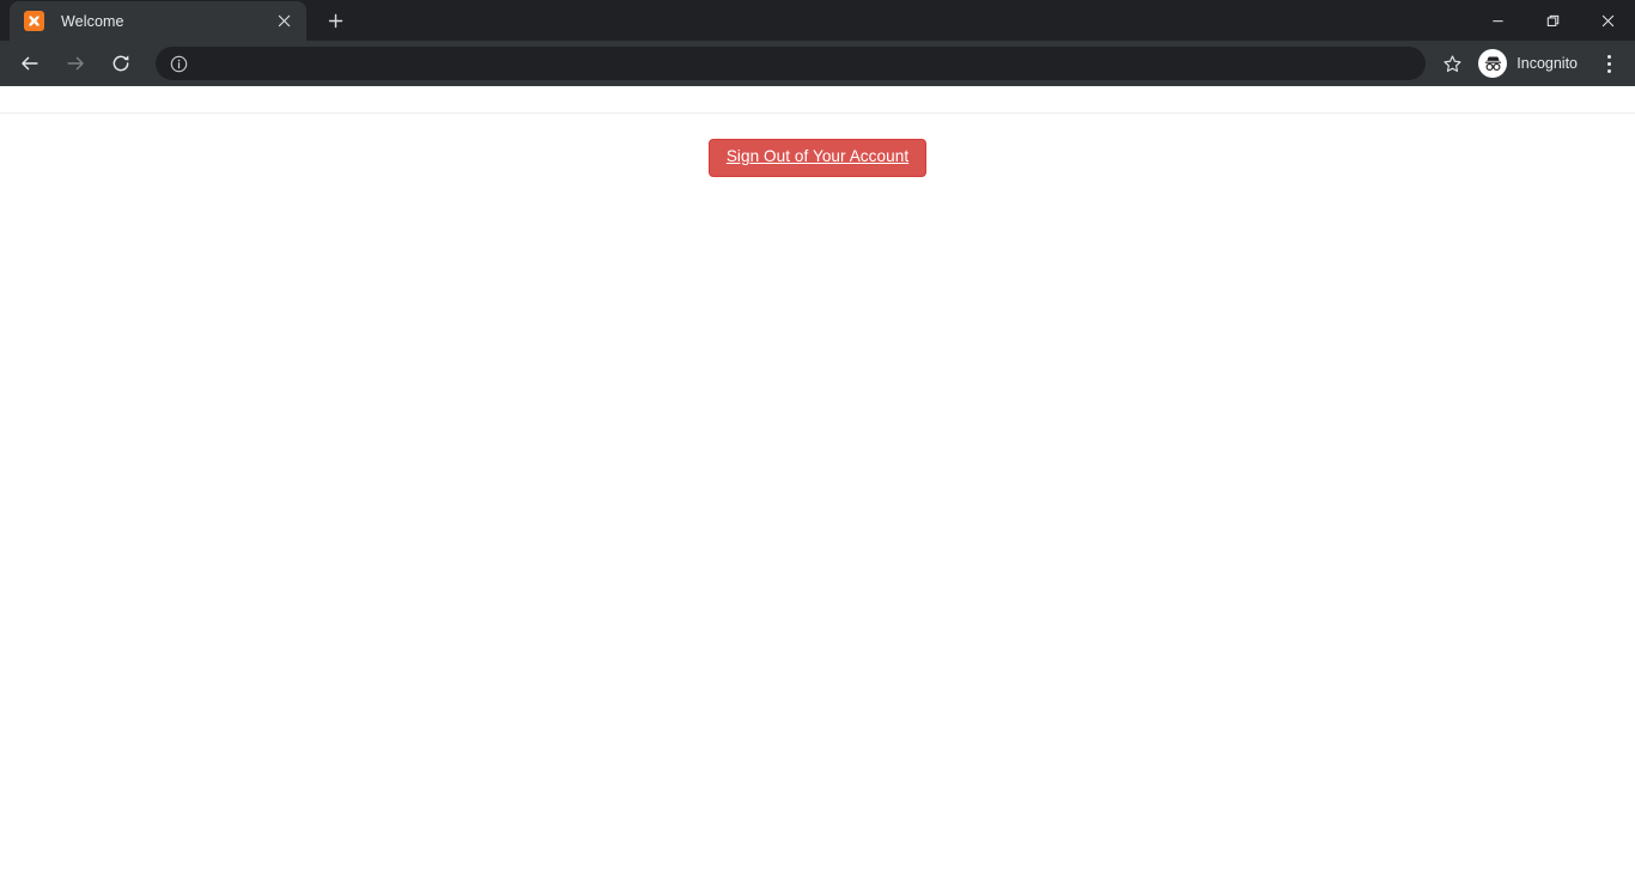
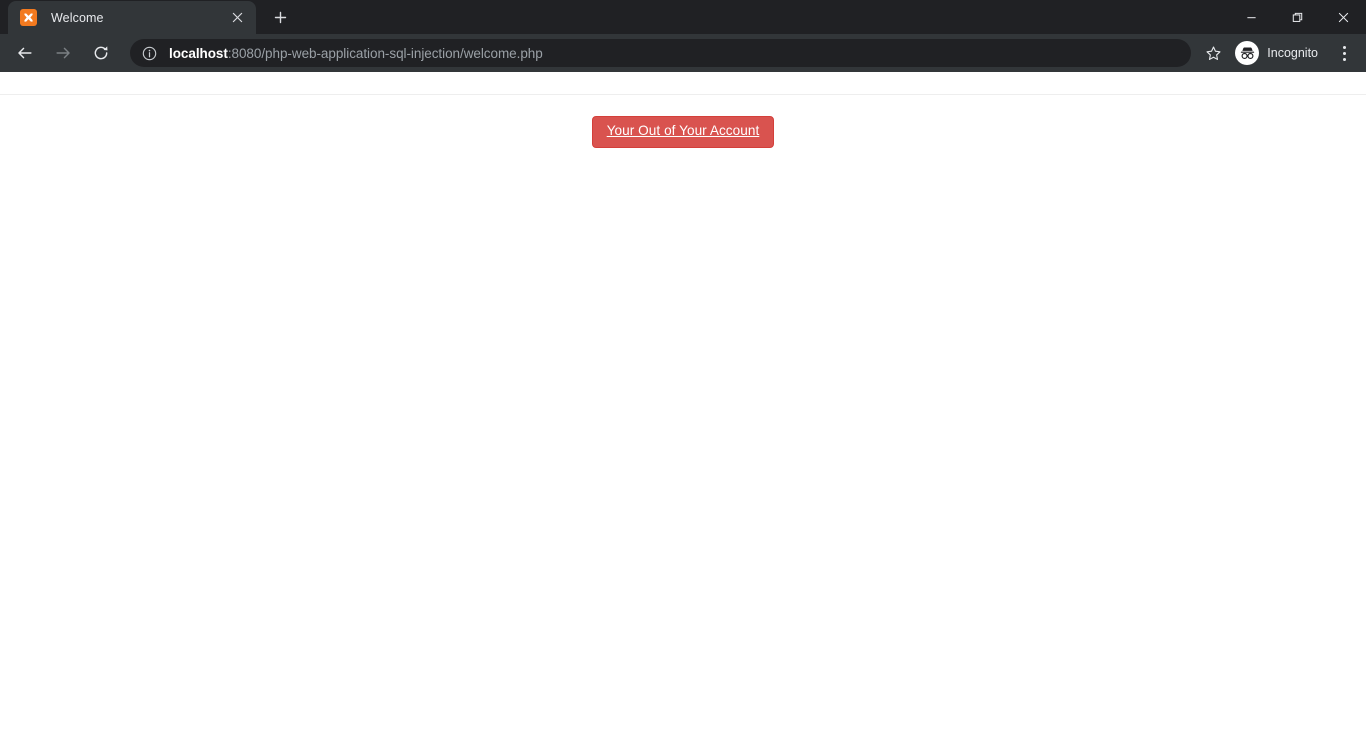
  Welcome
+ localhost:8080/php-web-application-sql-injection/welcome.php
  Incognito
- Sign Out of Your Account
+ Your Out of Your Account
